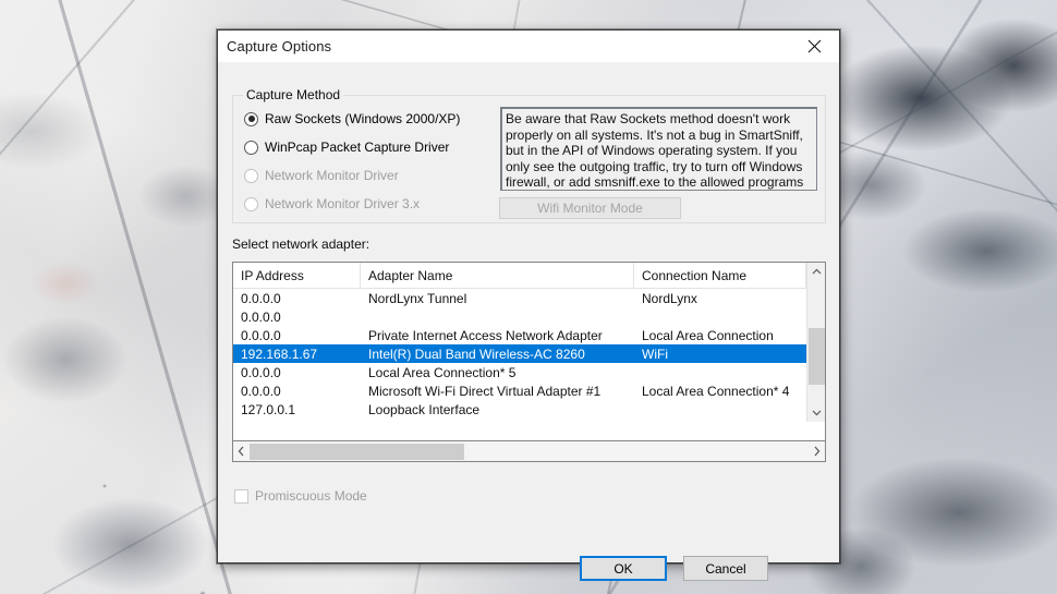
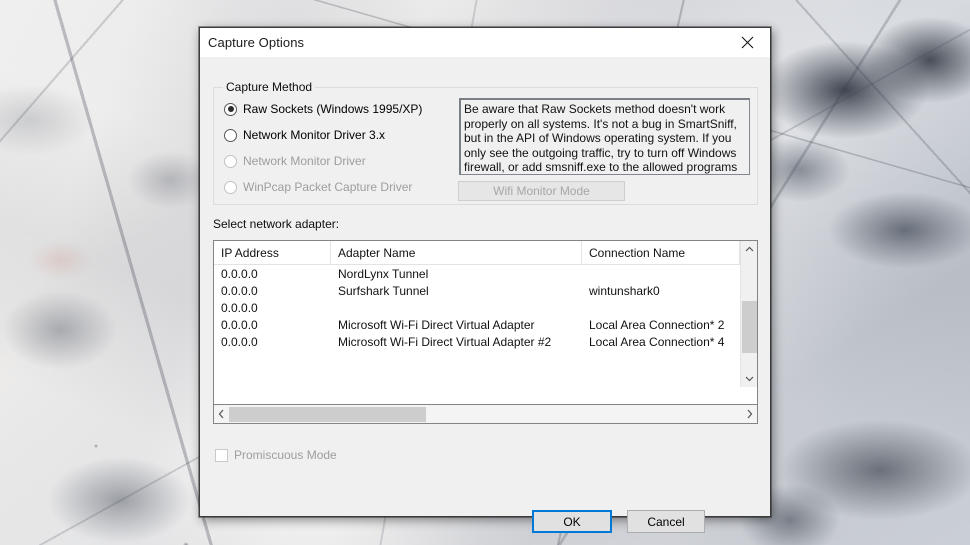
  Capture Options
  Capture Method
- Raw Sockets (Windows 2000/XP)
+ Raw Sockets (Windows 1995/XP)
- WinPcap Packet Capture Driver
+ Network Monitor Driver 3.x
  Network Monitor Driver
- Network Monitor Driver 3.x
+ WinPcap Packet Capture Driver
  Be aware that Raw Sockets method doesn't work properly on all systems. It's not a bug in SmartSniff, but in the API of Windows operating system. If you only see the outgoing traffic, try to turn off Windows firewall, or add smsniff.exe to the allowed programs
  Wifi Monitor Mode
  Select network adapter:
  IP Address
  Adapter Name
  Connection Name
  0.0.0.0
  NordLynx Tunnel
- NordLynx
  0.0.0.0
+ Surfshark Tunnel
+ wintunshark0
  0.0.0.0
- Private Internet Access Network Adapter
- Local Area Connection
- 192.168.1.67
- Intel(R) Dual Band Wireless-AC 8260
- WiFi
  0.0.0.0
+ Microsoft Wi-Fi Direct Virtual Adapter
- Local Area Connection* 5
+ Local Area Connection* 2
  0.0.0.0
- Microsoft Wi-Fi Direct Virtual Adapter #1
+ Microsoft Wi-Fi Direct Virtual Adapter #2
  Local Area Connection* 4
- 127.0.0.1
- Loopback Interface
  Promiscuous Mode
  OK
  Cancel
